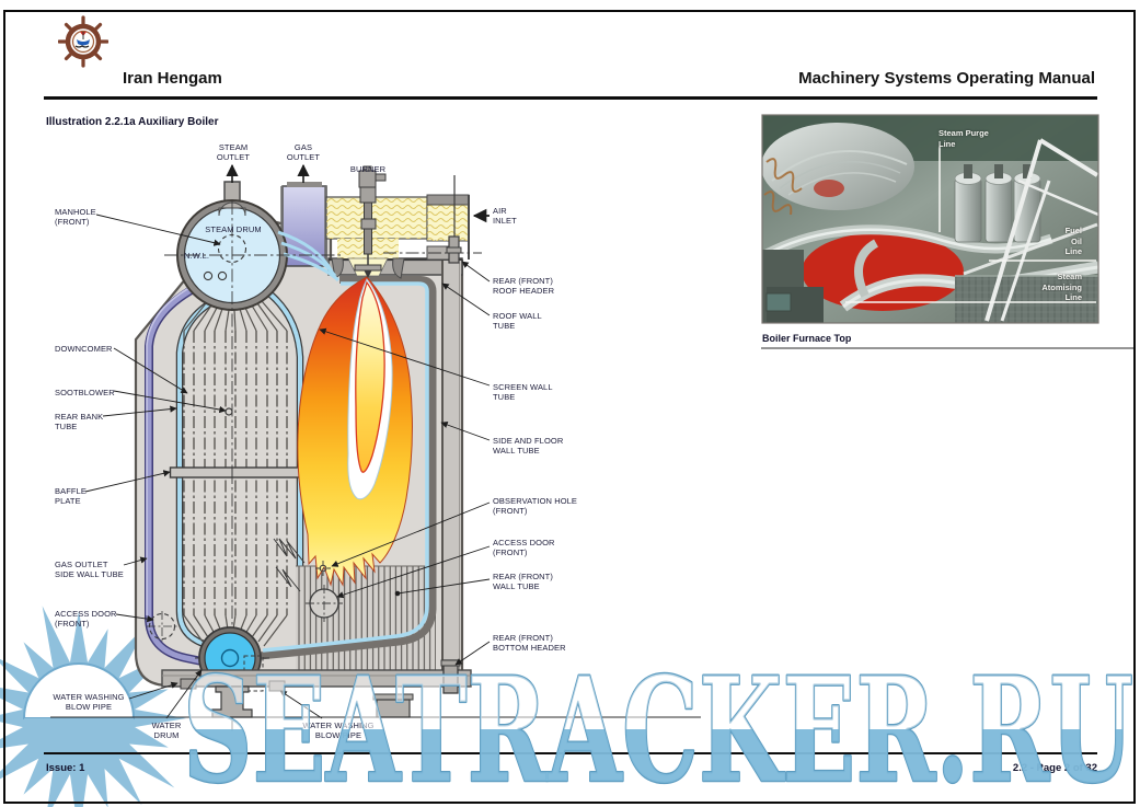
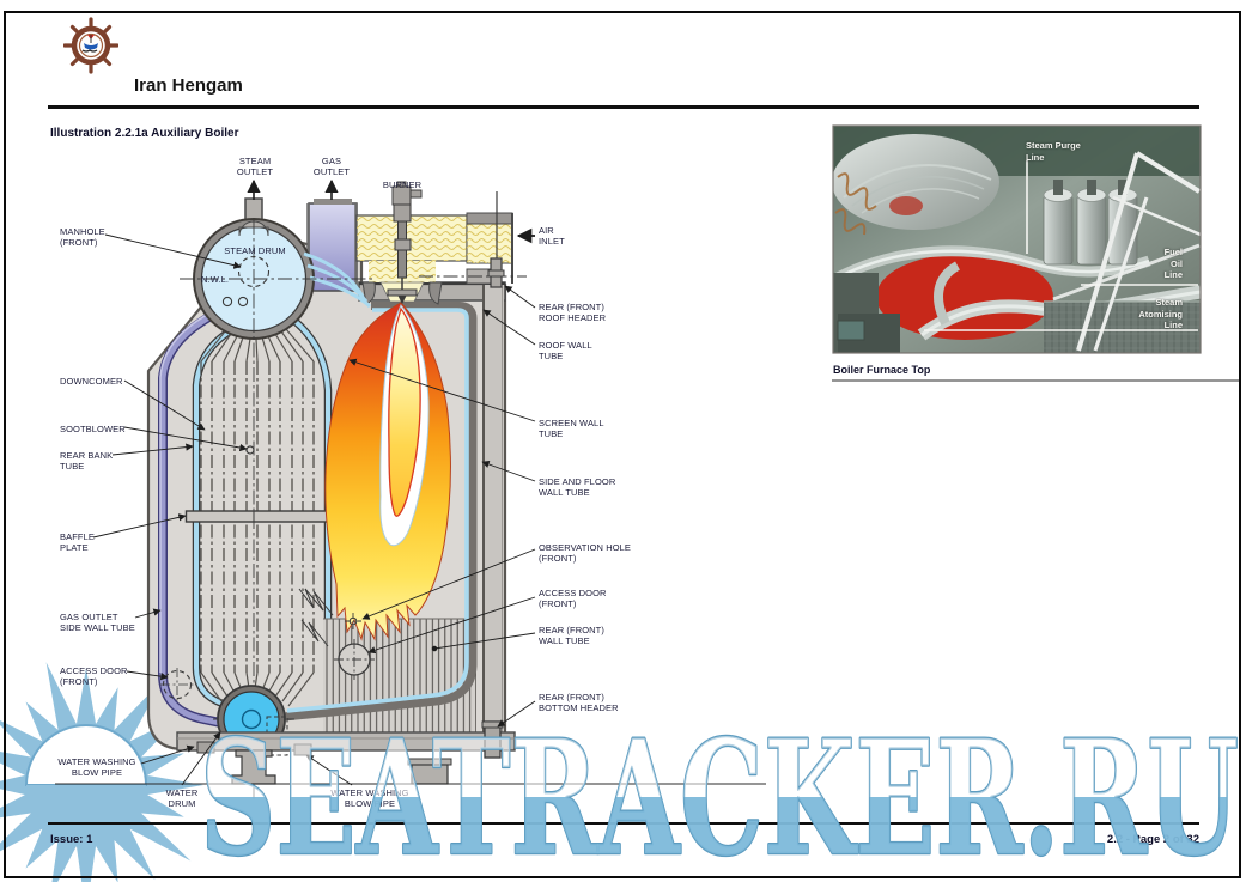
  Iran Hengam
- Machinery Systems Operating Manual
  Illustration 2.2.1a Auxiliary Boiler
  STEAM
  OUTLET
  GAS
  OUTLET
  BURNER
  AIR
  INLET
  MANHOLE
  (FRONT)
  STEAM DRUM
  N.W.L.
  DOWNCOMER
  SOOTBLOWER
  REAR BANK
  TUBE
  BAFFLE
  PLATE
  GAS OUTLET
  SIDE WALL TUBE
  ACCESS DOOR
  (FRONT)
  WATER WASHING
  BLOW PIPE
  WATER
  DRUM
  WATER WASHING
  BLOW PIPE
  REAR (FRONT)
  ROOF HEADER
  ROOF WALL
  TUBE
  SCREEN WALL
  TUBE
  SIDE AND FLOOR
  WALL TUBE
  OBSERVATION HOLE
  (FRONT)
  ACCESS DOOR
  (FRONT)
  REAR (FRONT)
  WALL TUBE
  REAR (FRONT)
  BOTTOM HEADER
  Steam Purge
  Line
  Fuel
  Oil
  Line
  Steam
  Atomising
  Line
  Boiler Furnace Top
  Issue: 1
  2.2 - Page 2 of 32
  SEATRACKER.RU
